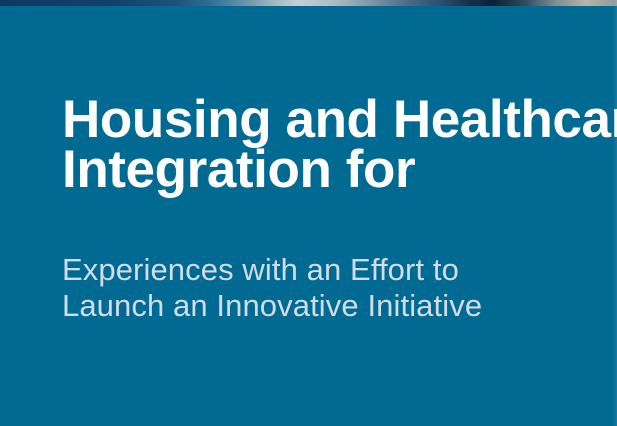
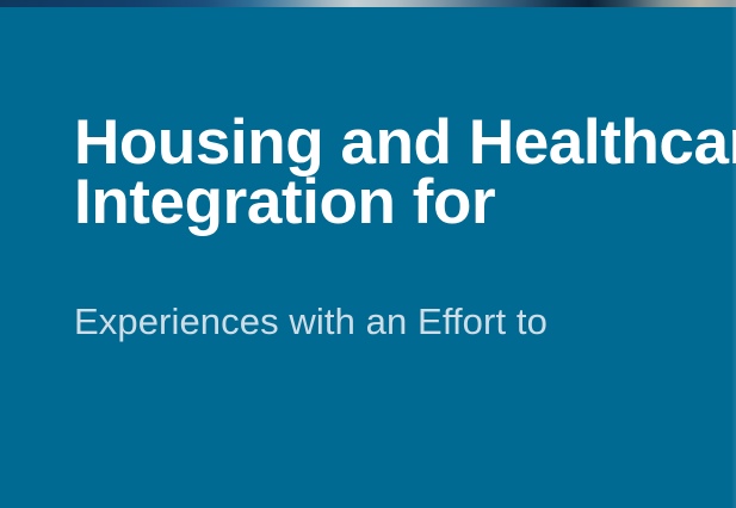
  Housing and Healthca
  Integration for
  Experiences with an Effort to
- Launch an Innovative Initiative
